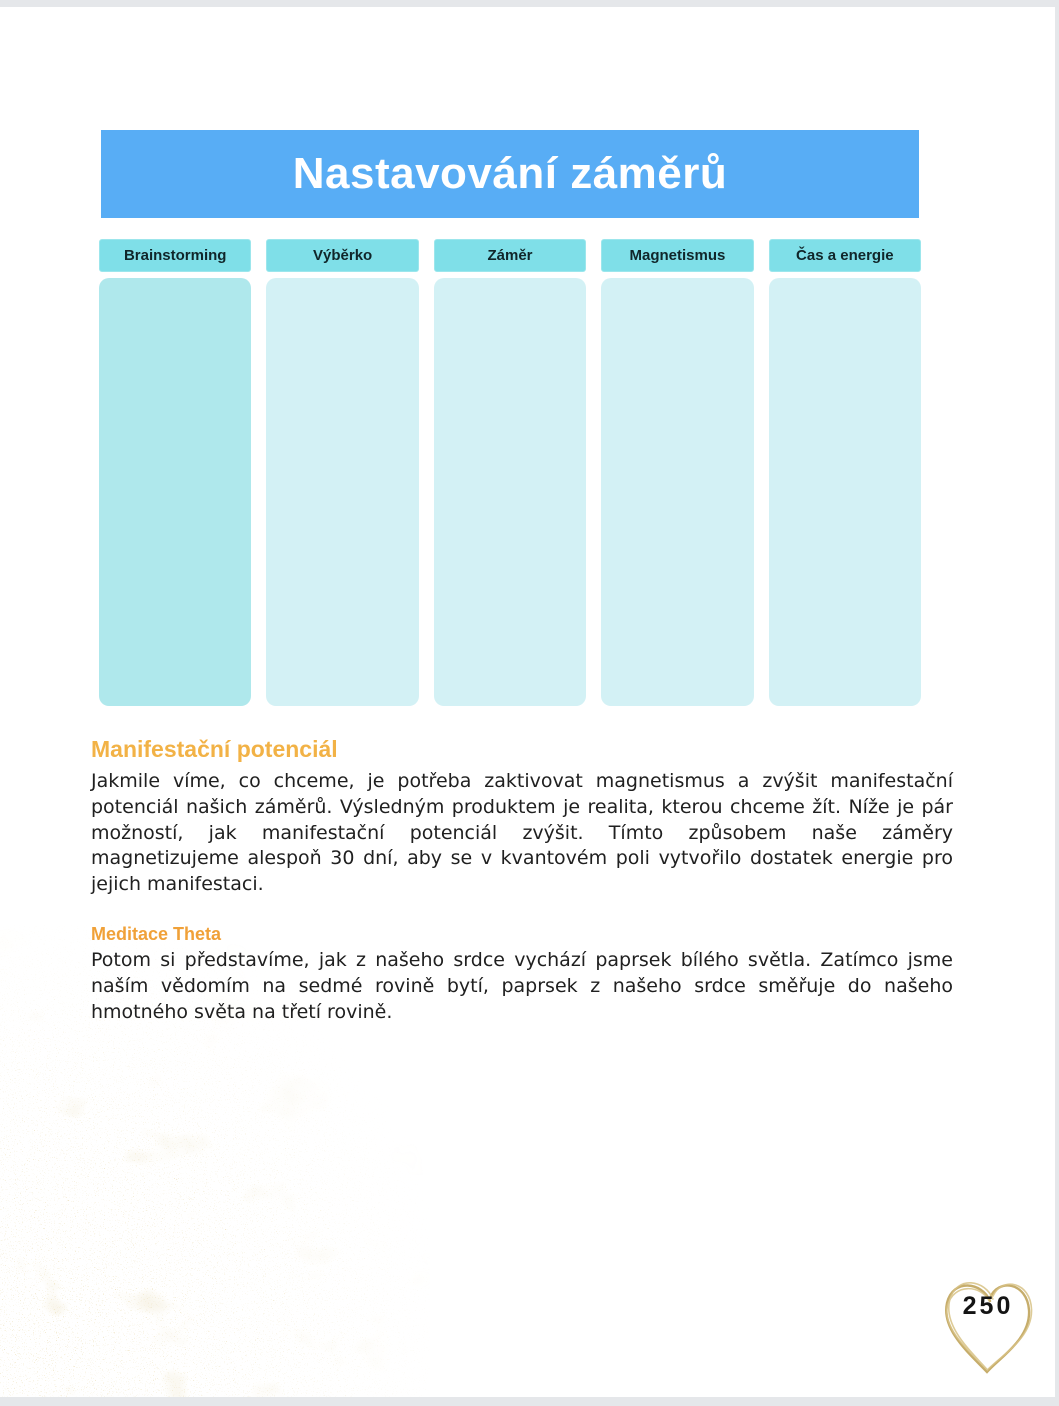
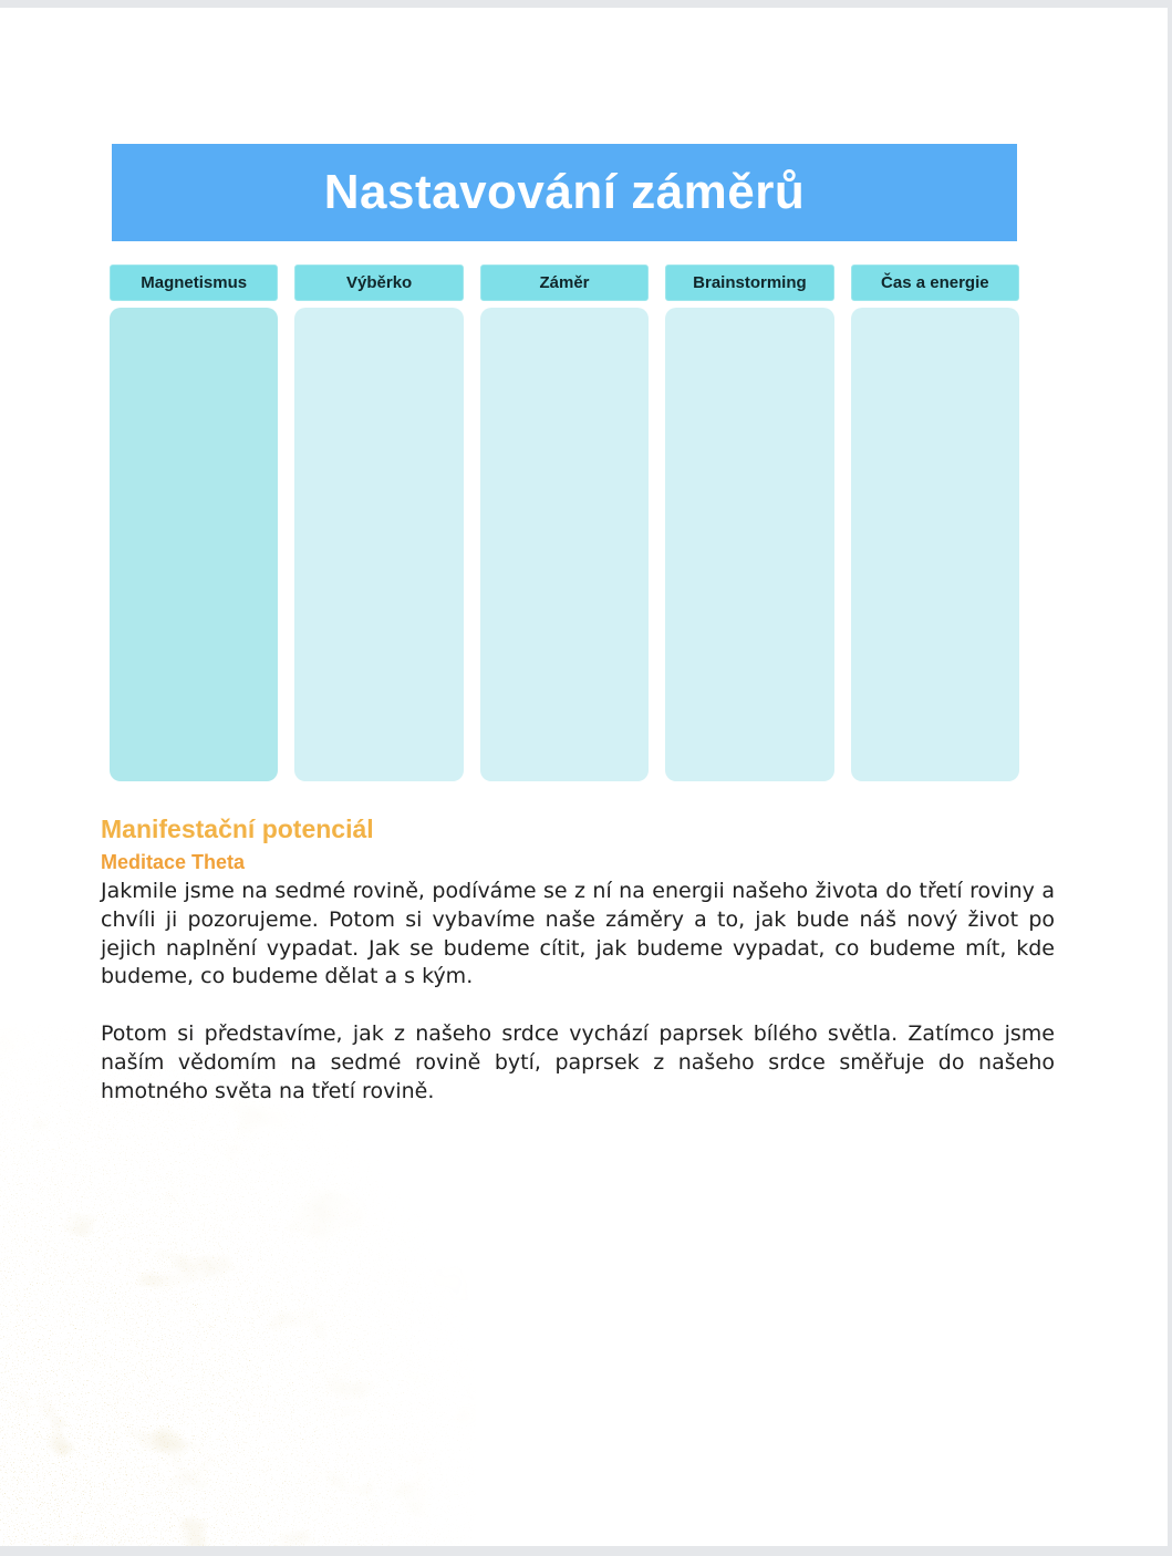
  Nastavování záměrů
- Brainstorming
+ Magnetismus
  Výběrko
  Záměr
- Magnetismus
+ Brainstorming
  Čas a energie
  Manifestační potenciál
- Jakmile víme, co chceme, je potřeba zaktivovat magnetismus a zvýšit manifestační potenciál našich záměrů. Výsledným produktem je realita, kterou chceme žít. Níže je pár možností, jak manifestační potenciál zvýšit. Tímto způsobem naše záměry magnetizujeme alespoň 30 dní, aby se v kvantovém poli vytvořilo dostatek energie pro jejich manifestaci.
  Meditace Theta
+ Jakmile jsme na sedmé rovině, podíváme se z ní na energii našeho života do třetí roviny a chvíli ji pozorujeme. Potom si vybavíme naše záměry a to, jak bude náš nový život po jejich naplnění vypadat. Jak se budeme cítit, jak budeme vypadat, co budeme mít, kde budeme, co budeme dělat a s kým.
  Potom si představíme, jak z našeho srdce vychází paprsek bílého světla. Zatímco jsme naším vědomím na sedmé rovině bytí, paprsek z našeho srdce směřuje do našeho hmotného světa na třetí rovině.
- 250
